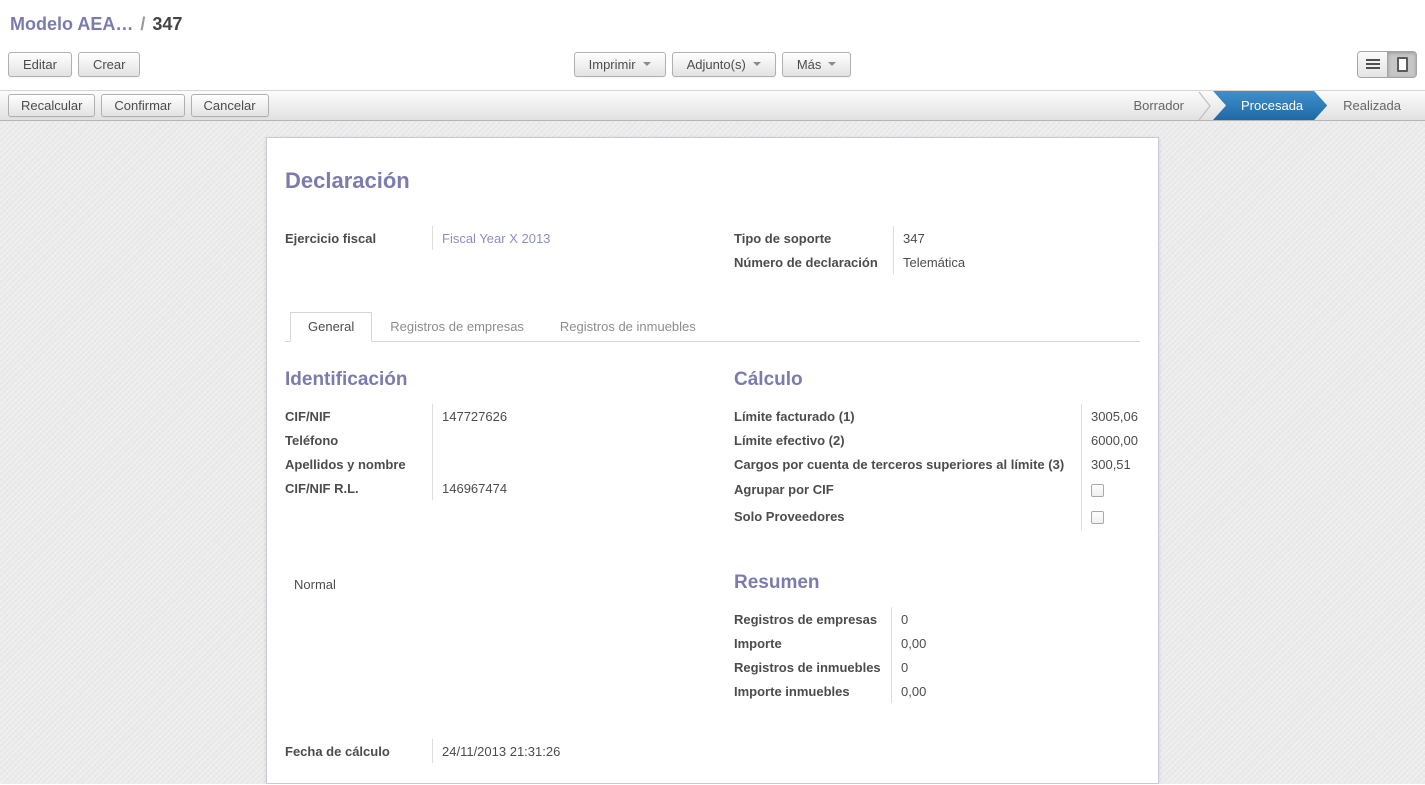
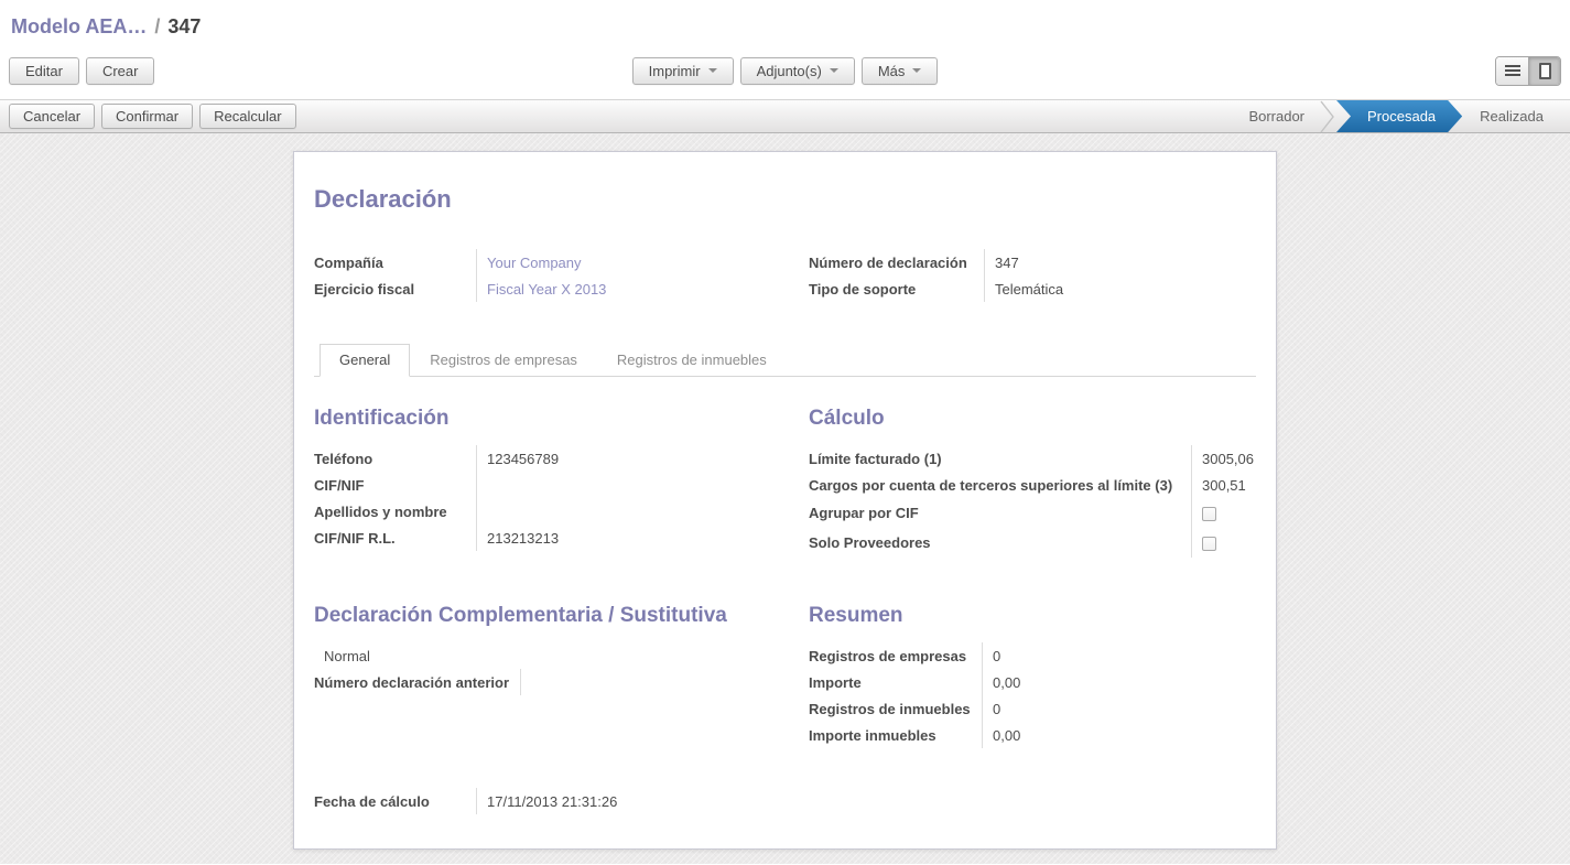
  Modelo AEA…
  /
  347
  Editar
  Crear
  Imprimir
  Adjunto(s)
  Más
- Recalcular
+ Cancelar
  Confirmar
- Cancelar
+ Recalcular
  Borrador
  Procesada
  Realizada
  Declaración
+ Compañía
+ Your Company
  Ejercicio fiscal
  Fiscal Year X 2013
- Tipo de soporte
+ Número de declaración
  347
- Número de declaración
+ Tipo de soporte
  Telemática
  General
  Registros de empresas
  Registros de inmuebles
  Identificación
- CIF/NIF
+ Teléfono
- 147727626
+ 123456789
- Teléfono
+ CIF/NIF
  Apellidos y nombre
  CIF/NIF R.L.
- 146967474
+ 213213213
  Cálculo
  Límite facturado (1)
  3005,06
- Límite efectivo (2)
- 6000,00
  Cargos por cuenta de terceros superiores al límite (3)
  300,51
  Agrupar por CIF
  Solo Proveedores
+ Declaración Complementaria / Sustitutiva
  Normal
+ Número declaración anterior
  Resumen
  Registros de empresas
  0
  Importe
  0,00
  Registros de inmuebles
  0
  Importe inmuebles
  0,00
  Fecha de cálculo
- 24/11/2013 21:31:26
+ 17/11/2013 21:31:26
